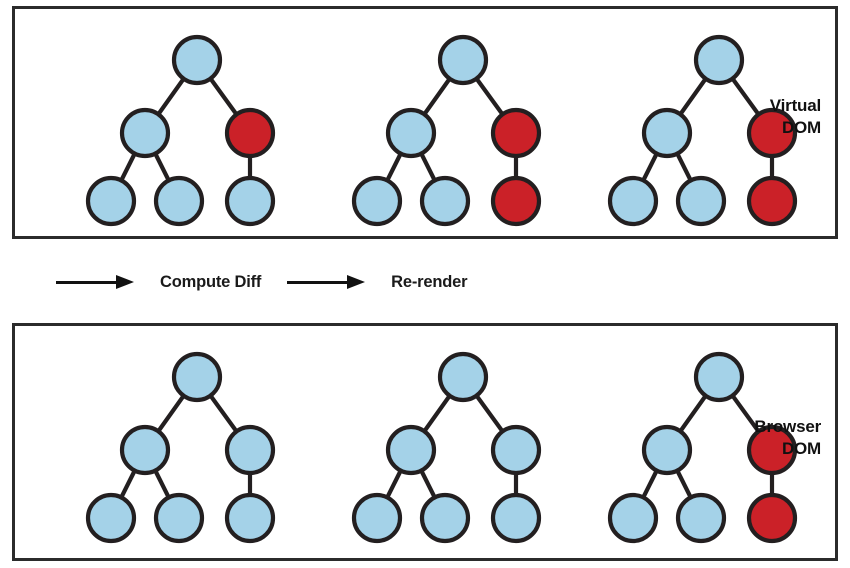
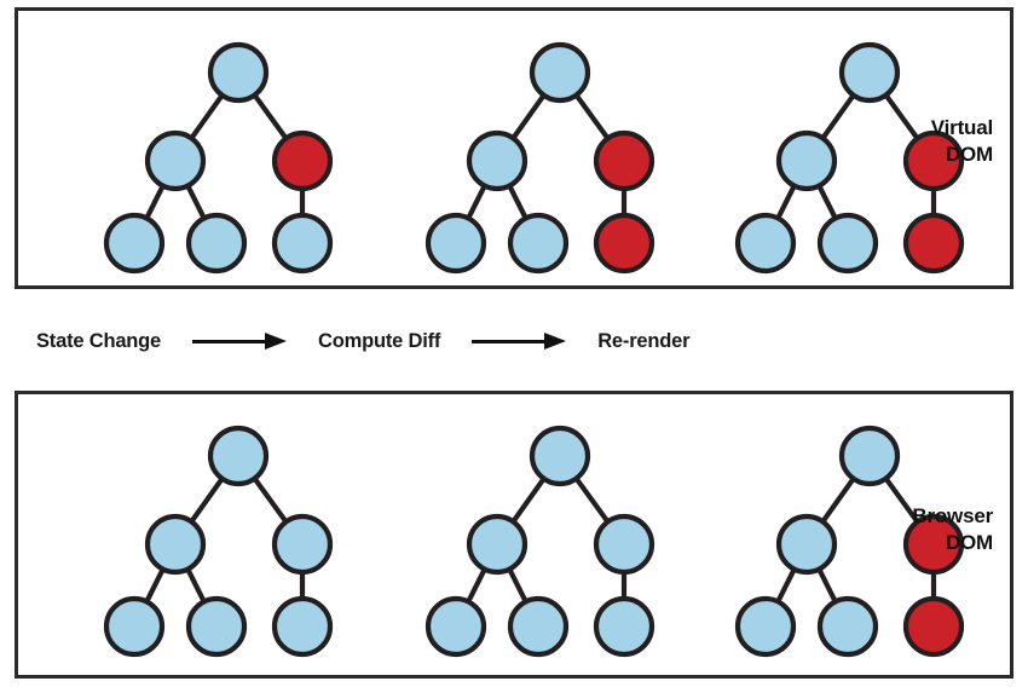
  Virtual
  DOM
+ State Change
  Compute Diff
  Re-render
  Browser
  DOM
